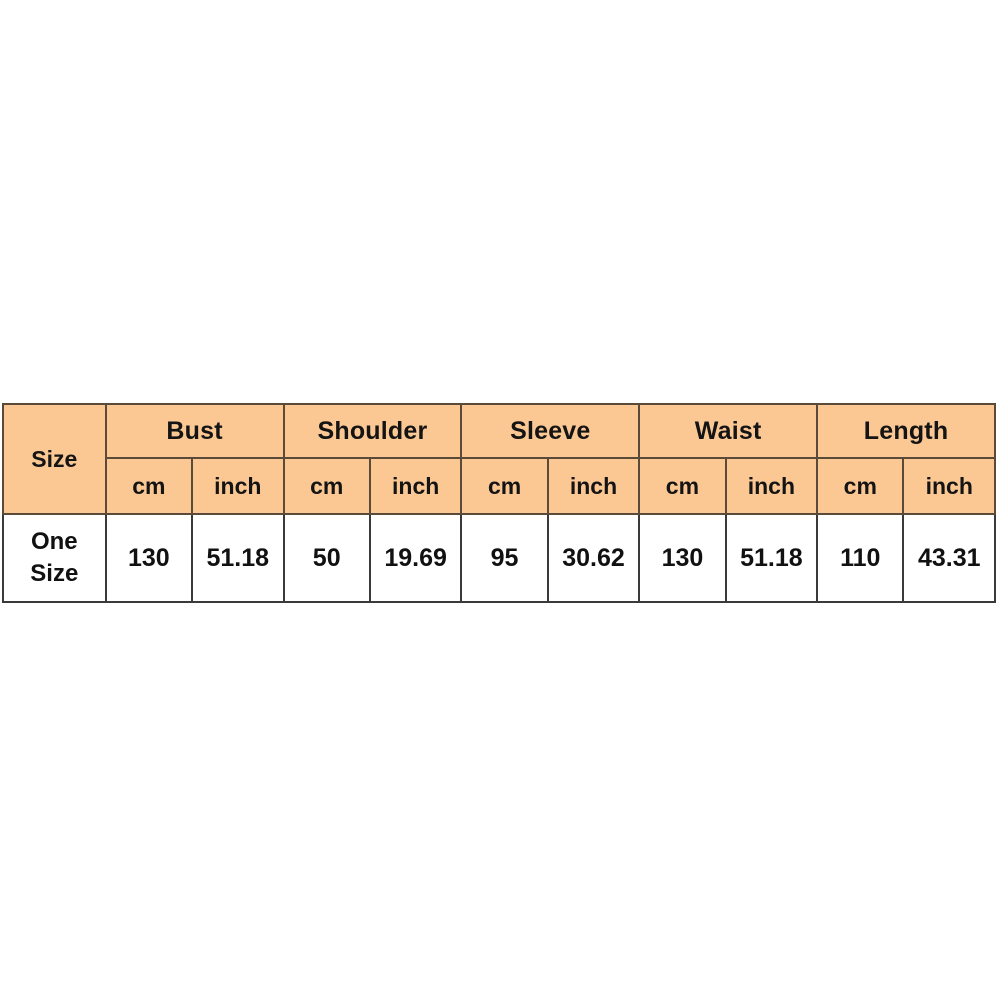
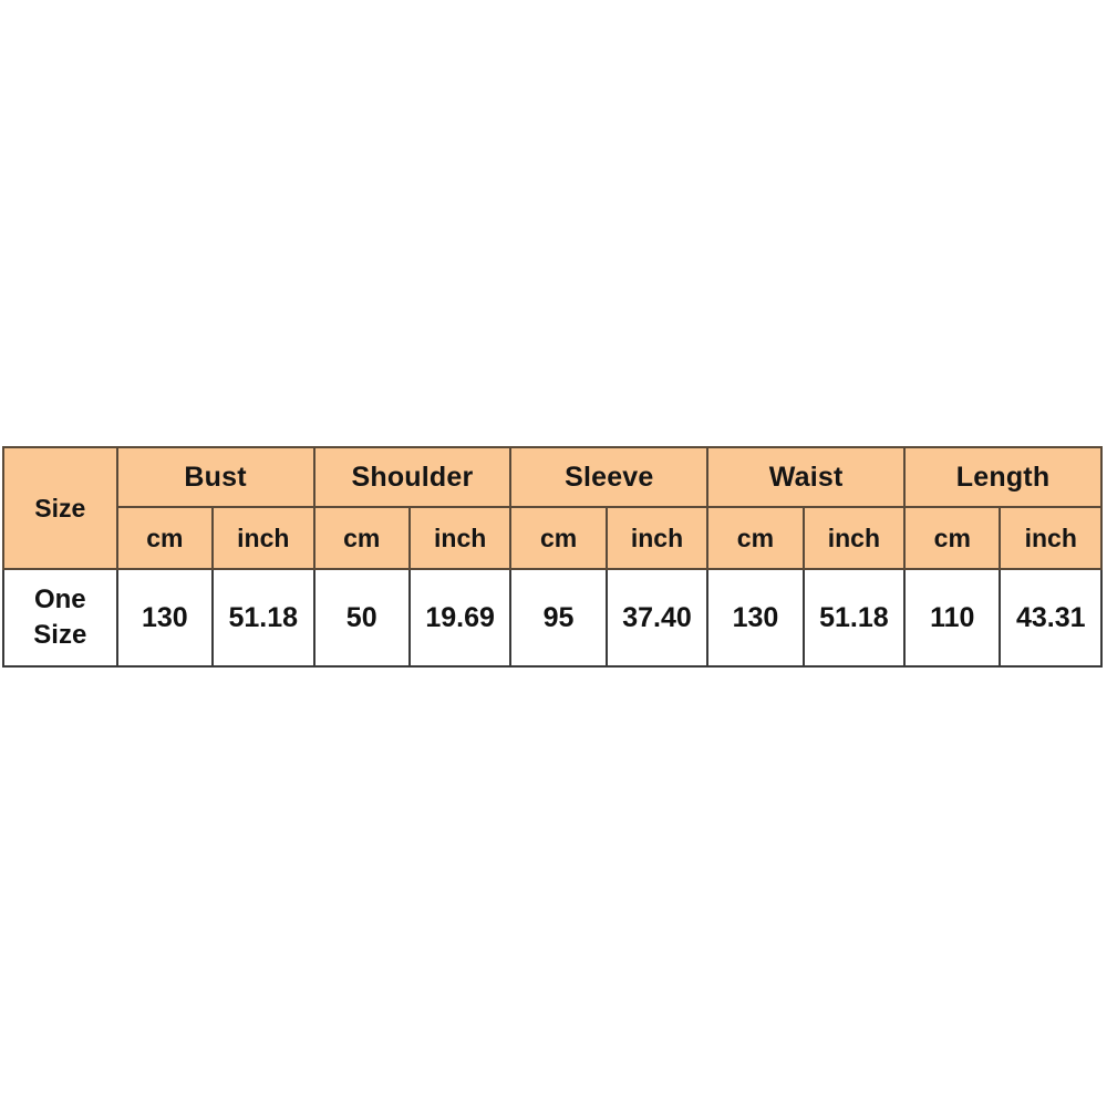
  Size	Bust	Shoulder	Sleeve	Waist	Length
  cm	inch	cm	inch	cm	inch	cm	inch	cm	inch
- One Size	130	51.18	50	19.69	95	30.62	130	51.18	110	43.31
+ One Size	130	51.18	50	19.69	95	37.40	130	51.18	110	43.31
